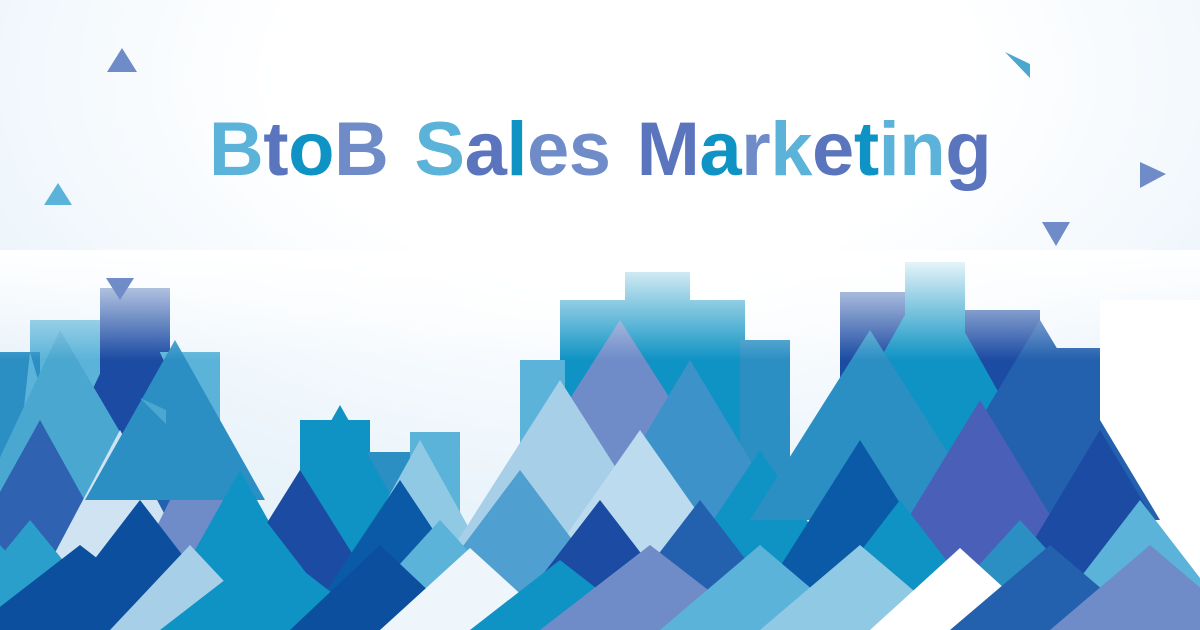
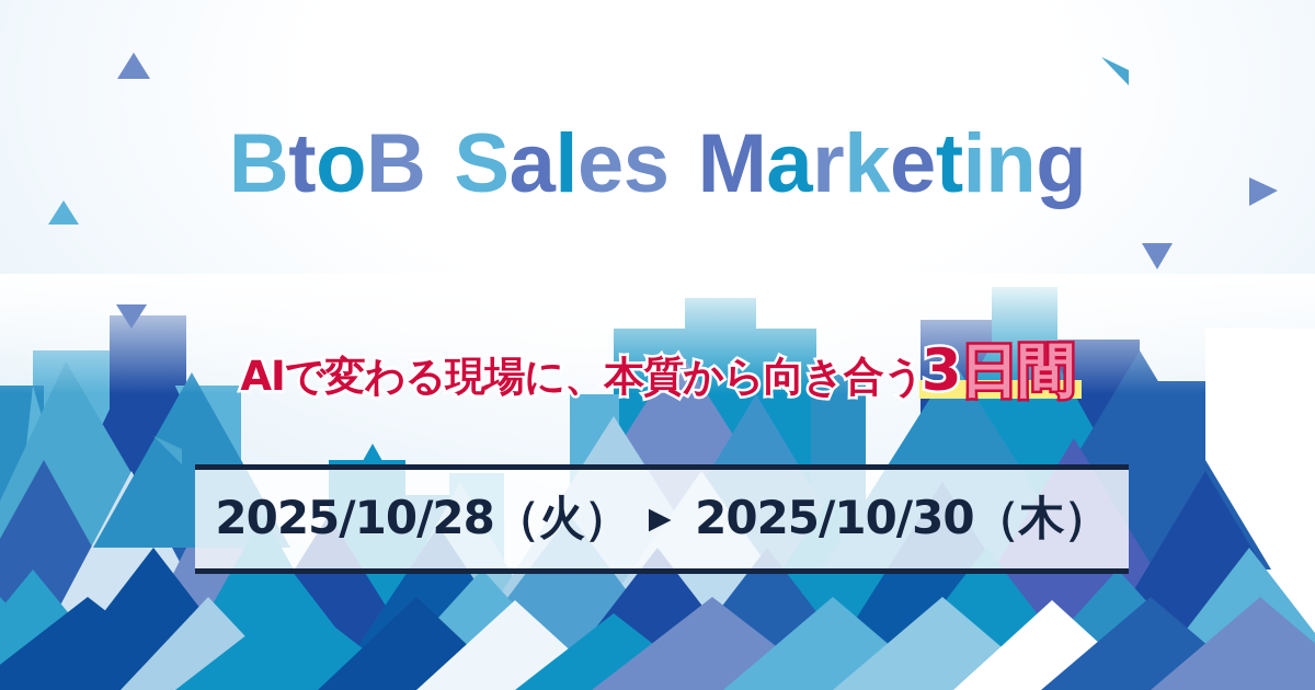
  BtoB Sales Marketing
+ AIで変わる現場に、本質から向き合う 3日間
+ 2025/10/28（火） ▶ 2025/10/30（木）
